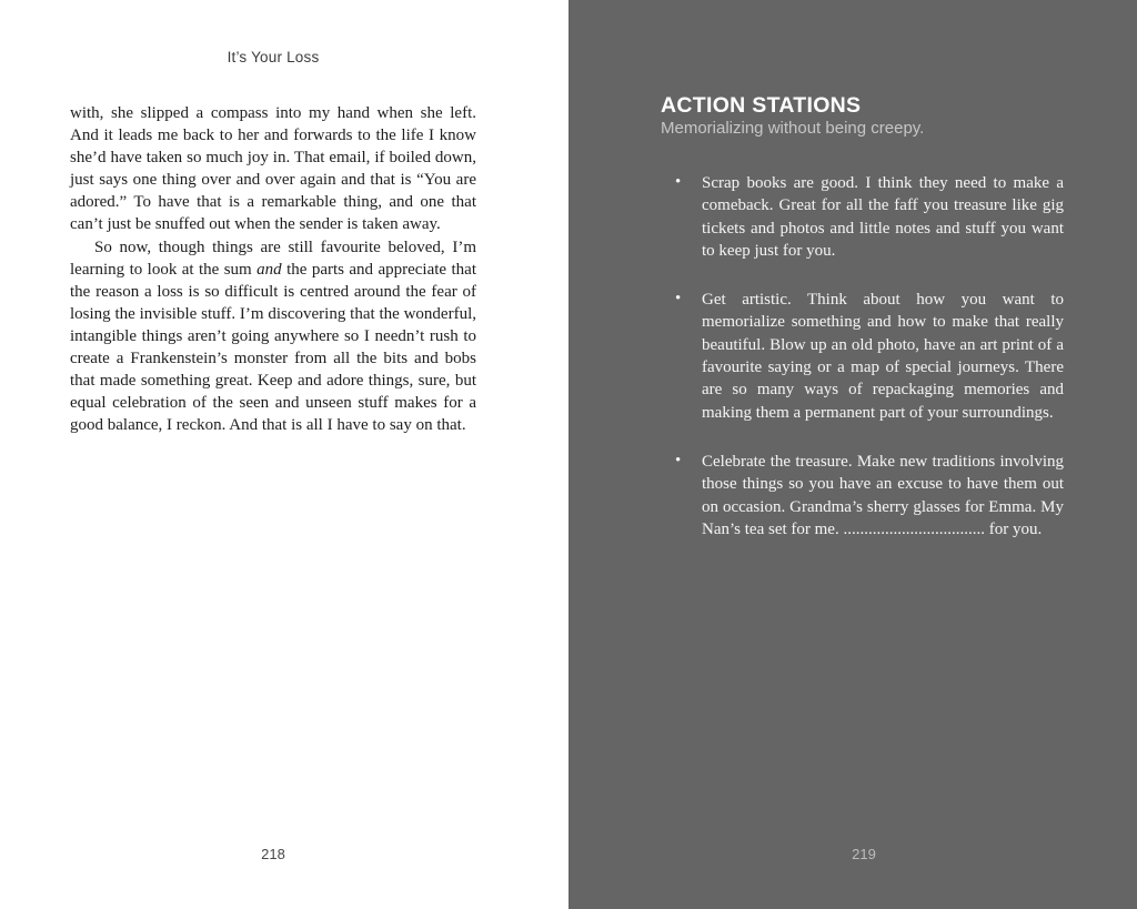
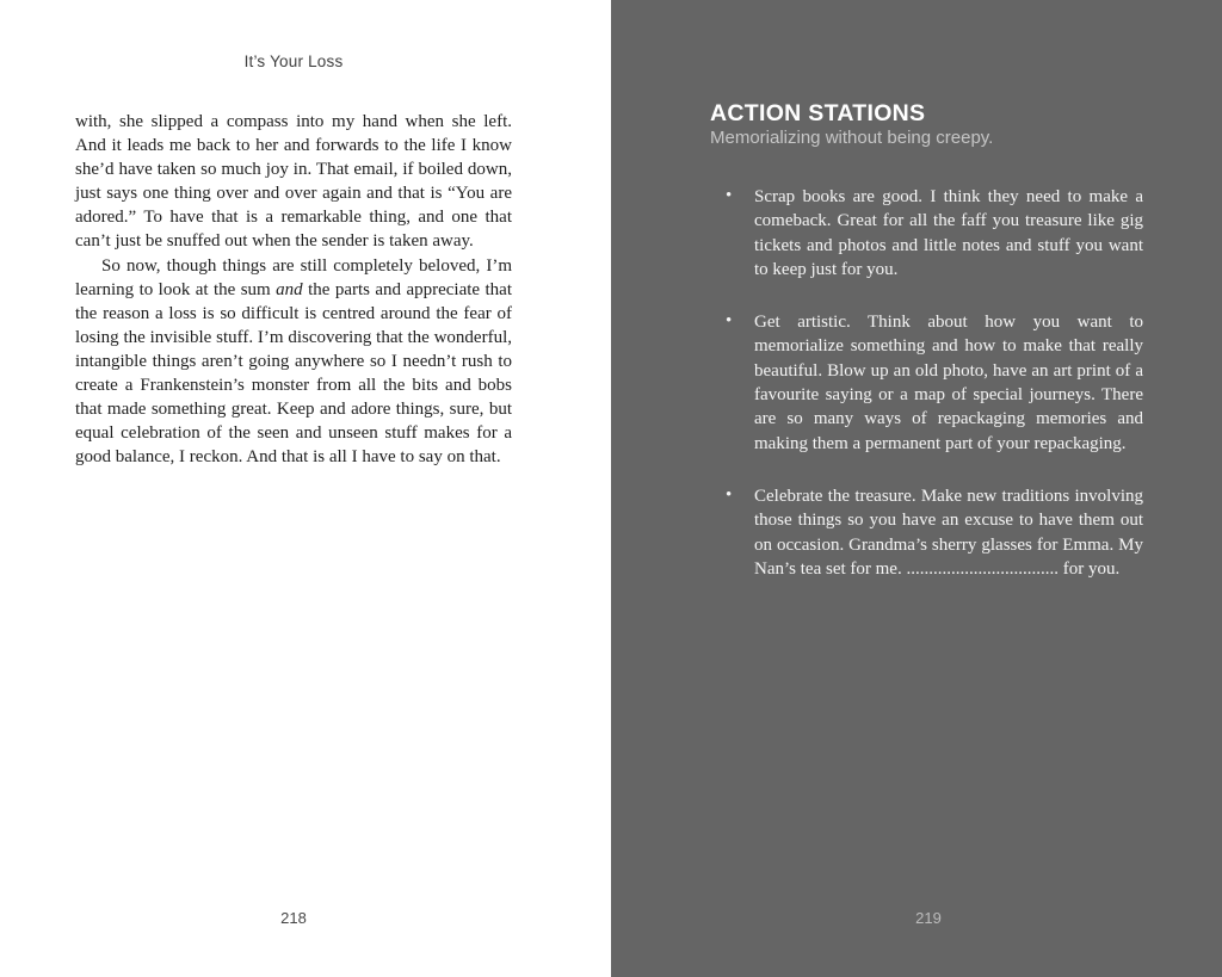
  It’s Your Loss
  with, she slipped a compass into my hand when she left. And it leads me back to her and forwards to the life I know she’d have taken so much joy in. That email, if boiled down, just says one thing over and over again and that is “You are adored.” To have that is a remarkable thing, and one that can’t just be snuffed out when the sender is taken away.
- So now, though things are still favourite beloved, I’m learning to look at the sum and the parts and appreciate that the reason a loss is so difficult is centred around the fear of losing the invisible stuff. I’m discovering that the wonderful, intangible things aren’t going anywhere so I needn’t rush to create a Frankenstein’s monster from all the bits and bobs that made something great. Keep and adore things, sure, but equal celebration of the seen and unseen stuff makes for a good balance, I reckon. And that is all I have to say on that.
+ So now, though things are still completely beloved, I’m learning to look at the sum and the parts and appreciate that the reason a loss is so difficult is centred around the fear of losing the invisible stuff. I’m discovering that the wonderful, intangible things aren’t going anywhere so I needn’t rush to create a Frankenstein’s monster from all the bits and bobs that made something great. Keep and adore things, sure, but equal celebration of the seen and unseen stuff makes for a good balance, I reckon. And that is all I have to say on that.
  218
  ACTION STATIONS
  Memorializing without being creepy.
  •
  Scrap books are good. I think they need to make a comeback. Great for all the faff you treasure like gig tickets and photos and little notes and stuff you want to keep just for you.
  •
- Get artistic. Think about how you want to memorialize something and how to make that really beautiful. Blow up an old photo, have an art print of a favourite saying or a map of special journeys. There are so many ways of repackaging memories and making them a permanent part of your surroundings.
+ Get artistic. Think about how you want to memorialize something and how to make that really beautiful. Blow up an old photo, have an art print of a favourite saying or a map of special journeys. There are so many ways of repackaging memories and making them a permanent part of your repackaging.
  •
  Celebrate the treasure. Make new traditions involving those things so you have an excuse to have them out on occasion. Grandma’s sherry glasses for Emma. My Nan’s tea set for me. .................................. for you.
  219
